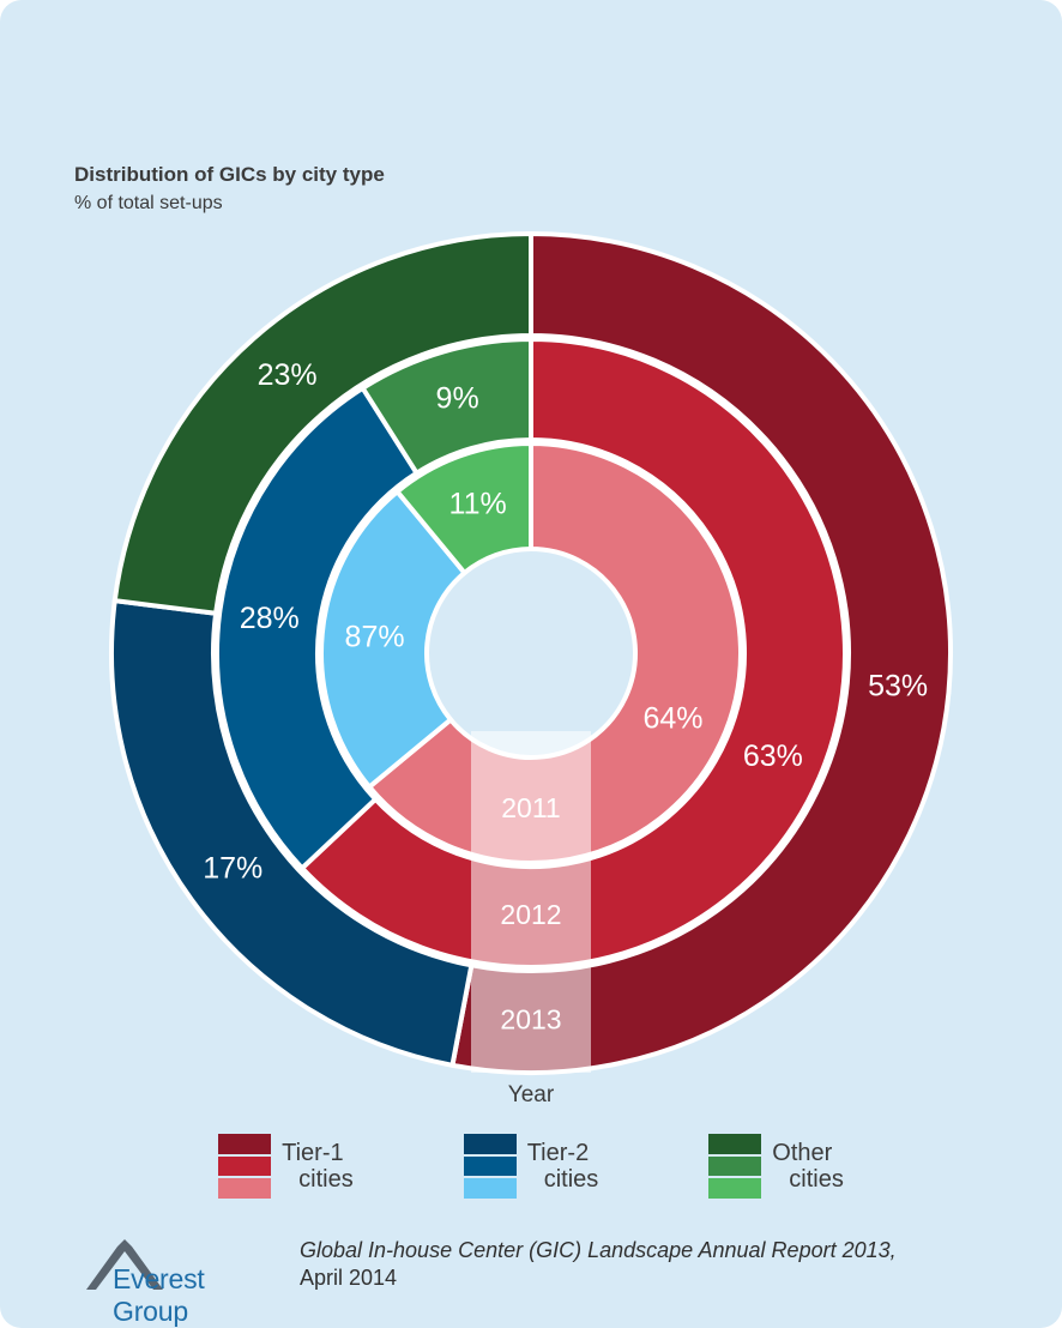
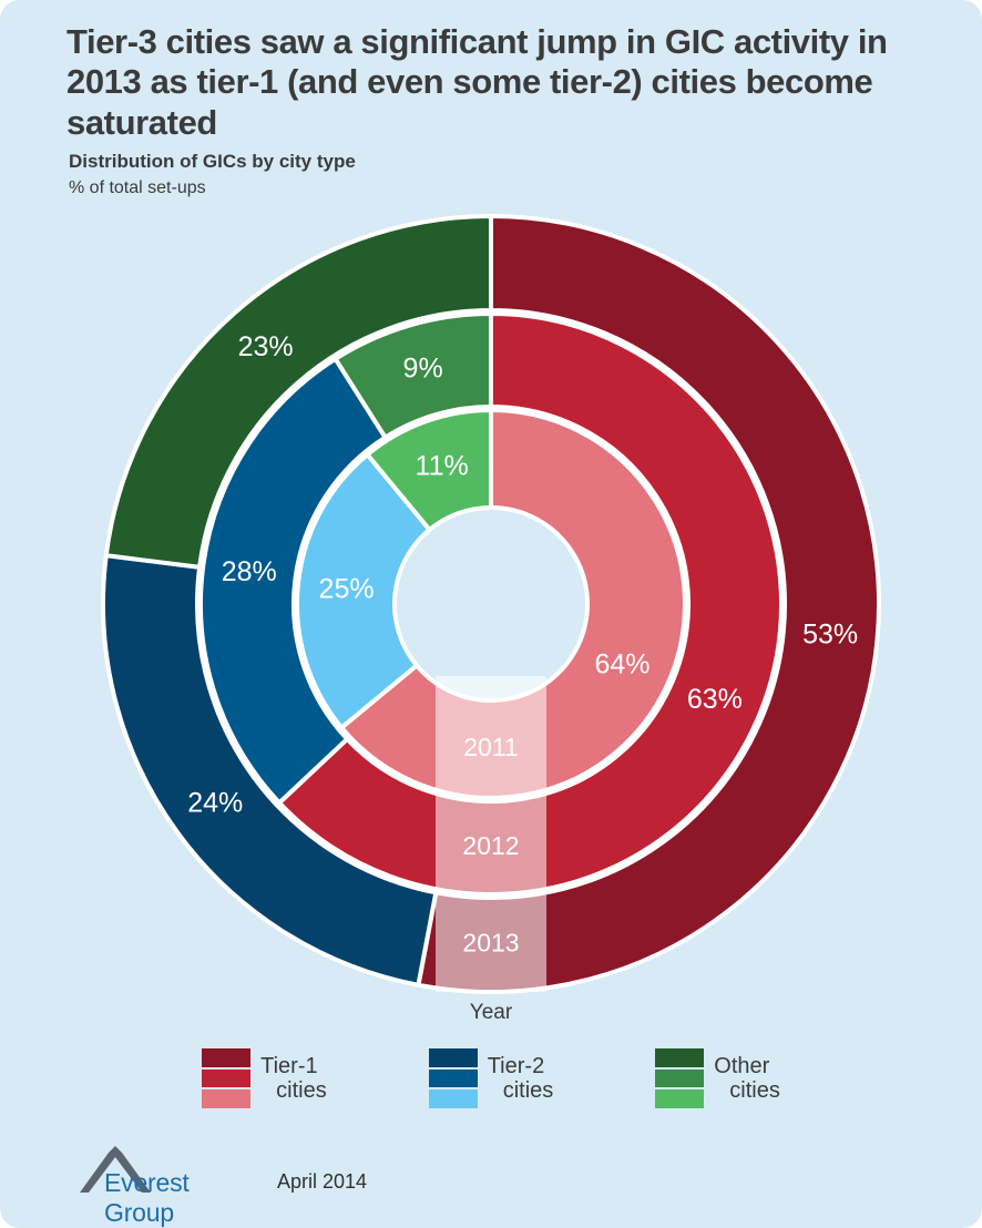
+ Tier-3 cities saw a significant jump in GIC activity in 2013 as tier-1 (and even some tier-2) cities become saturated
  Distribution of GICs by city type
  % of total set-ups
  2011
  2012
  2013
  64%
- 87%
+ 25%
  11%
  63%
  28%
  9%
  53%
- 17%
+ 24%
  23%
  Year
  Tier-1
  cities
  Tier-2
  cities
  Other
  cities
  Everest Group
- Global In-house Center (GIC) Landscape Annual Report 2013,
  April 2014
